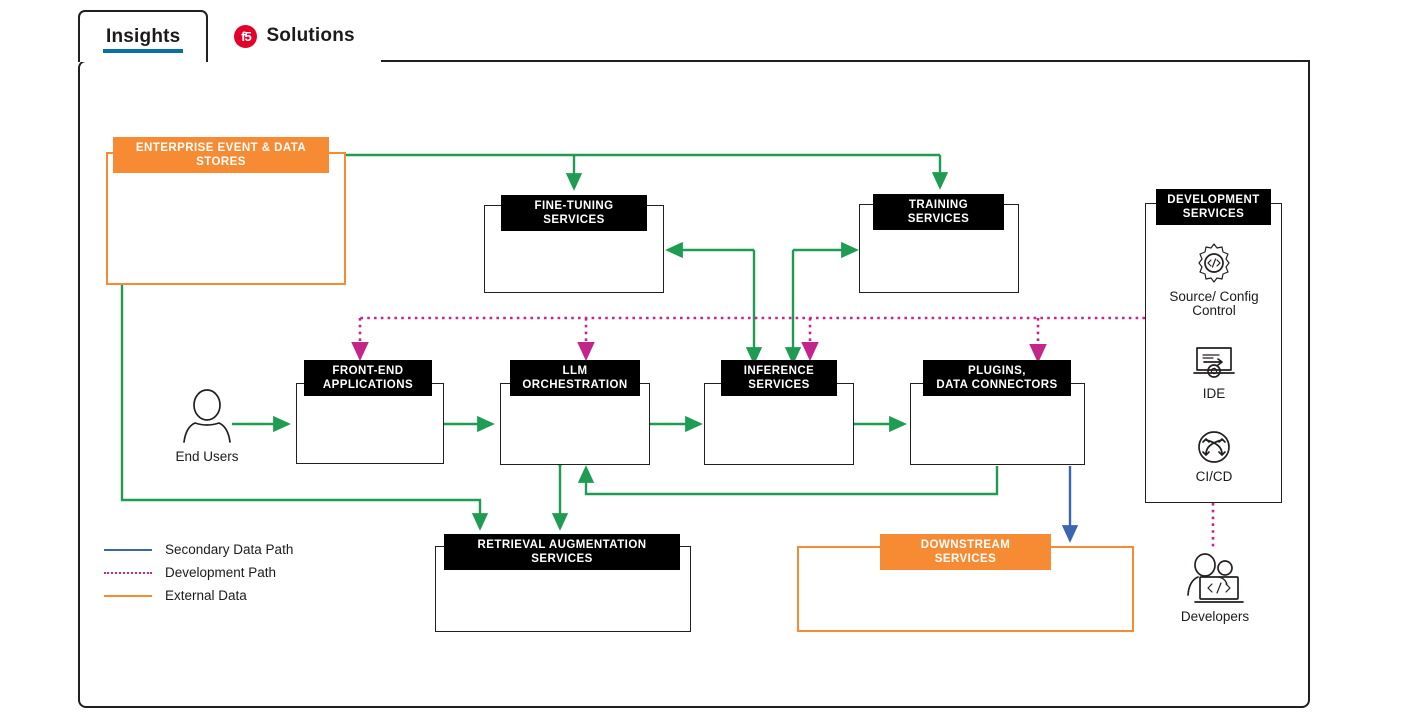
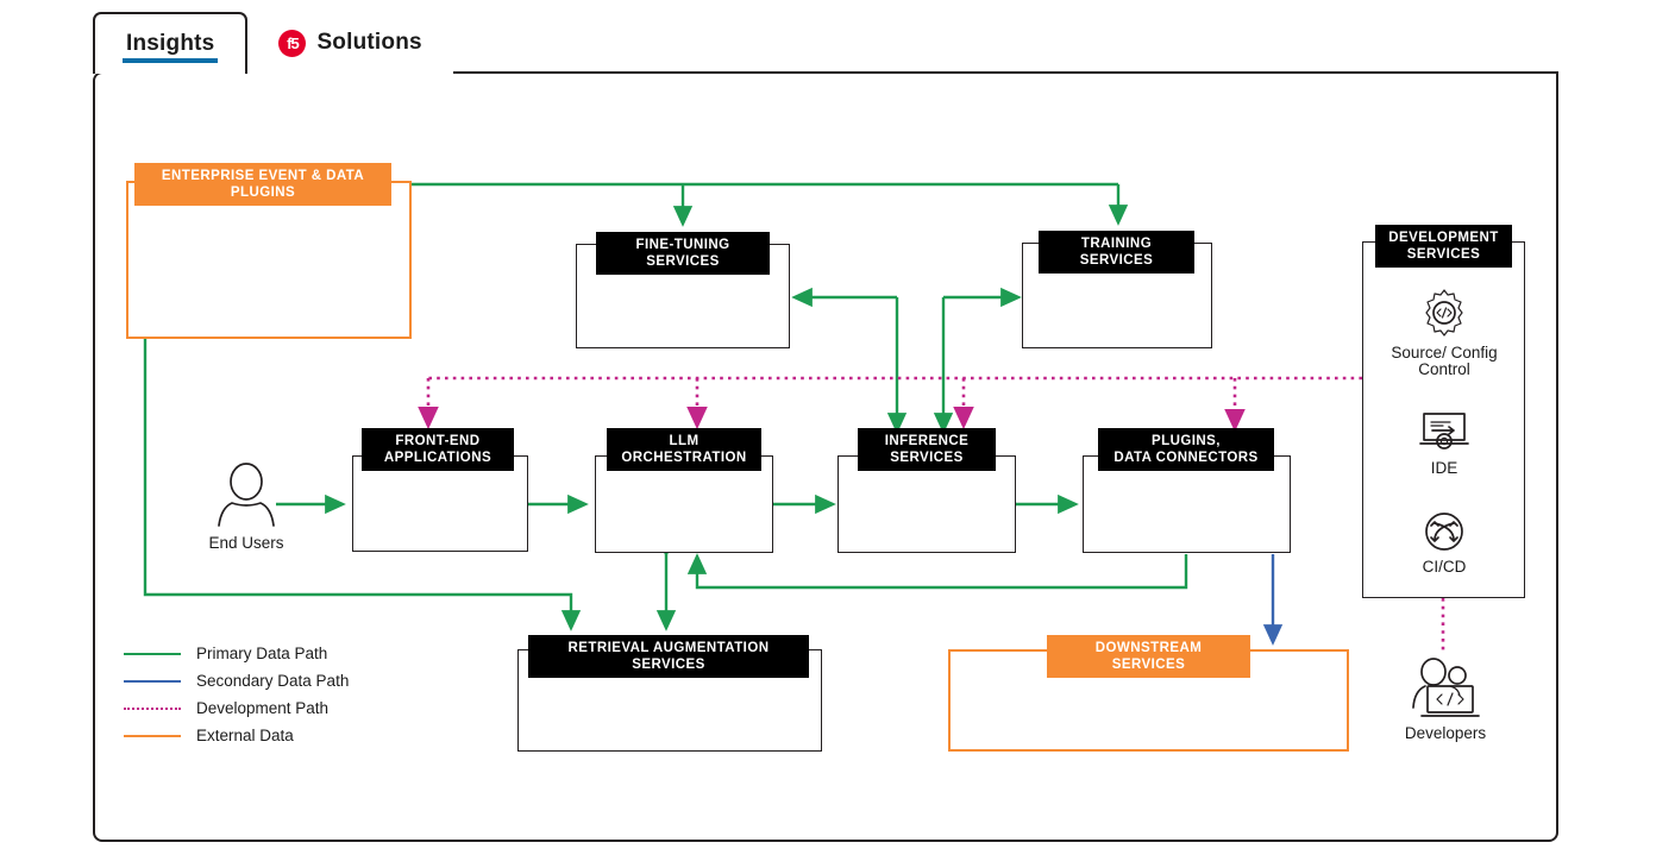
  Insights
  Solutions
- ENTERPRISE EVENT & DATA STORES
+ ENTERPRISE EVENT & DATA PLUGINS
  FINE-TUNING SERVICES
  TRAINING SERVICES
  DEVELOPMENT
  SERVICES
  Source/ Config Control
  IDE
  CI/CD
  FRONT-END
  APPLICATIONS
  LLM
  ORCHESTRATION
  INFERENCE
  SERVICES
  PLUGINS,
  DATA CONNECTORS
  RETRIEVAL AUGMENTATION SERVICES
  DOWNSTREAM SERVICES
  End Users
  Developers
+ Primary Data Path
  Secondary Data Path
  Development Path
  External Data
